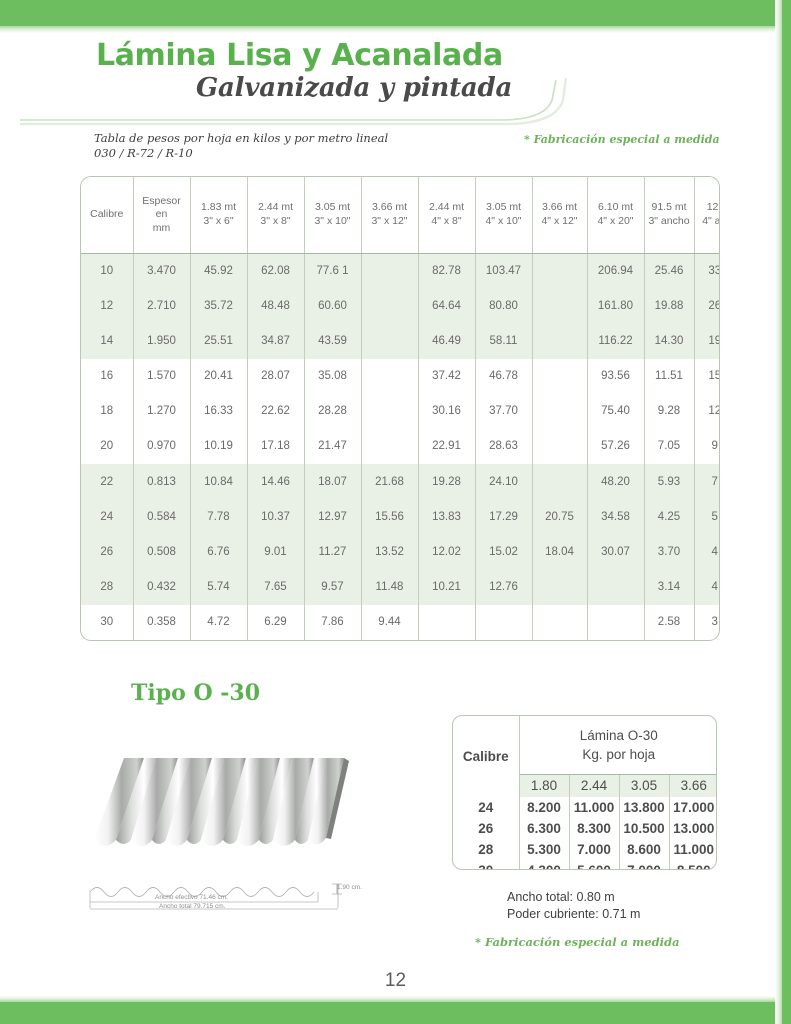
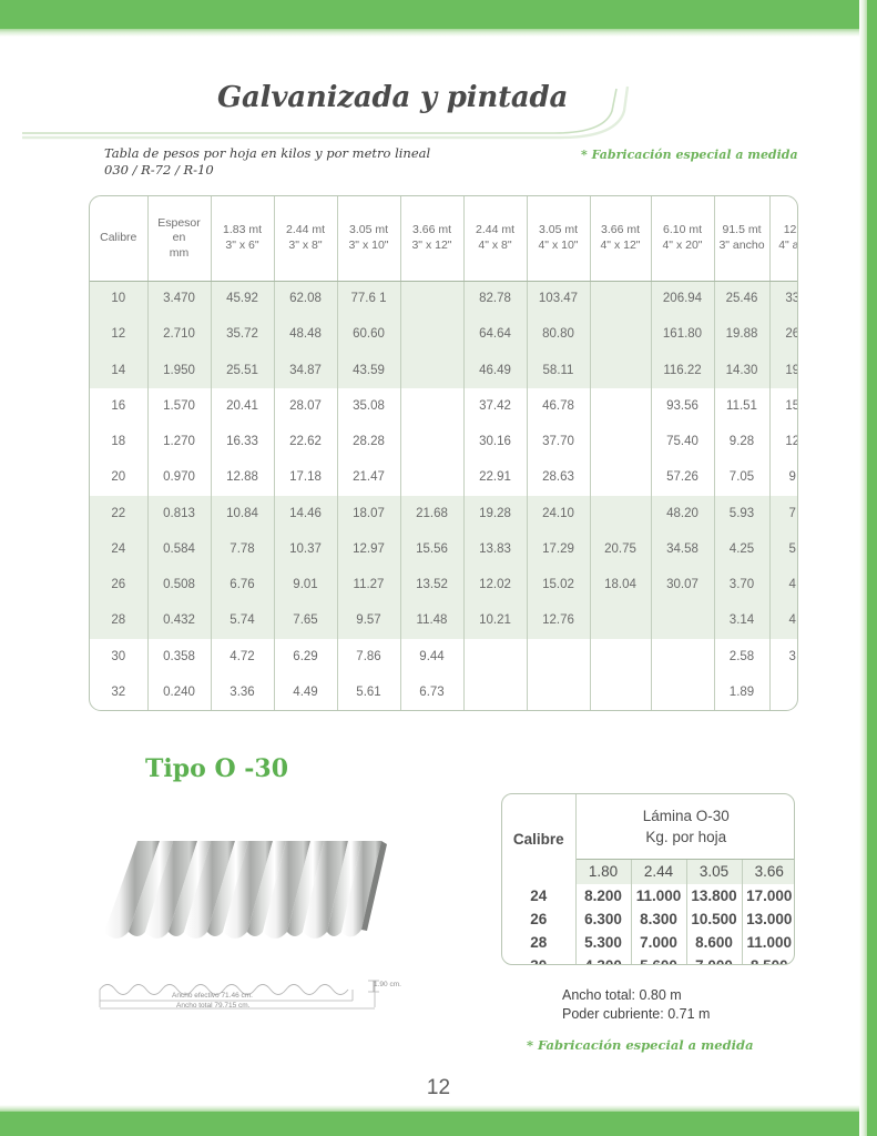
- Lámina Lisa y Acanalada
  Galvanizada y pintada
  Tabla de pesos por hoja en kilos y por metro lineal
  030 / R-72 / R-10
  * Fabricación especial a medida
  Calibre	Espesorenmm	1.83 mt3" x 6"	2.44 mt3" x 8"	3.05 mt3" x 10"	3.66 mt3" x 12"	2.44 mt4" x 8"	3.05 mt4" x 10"	3.66 mt4" x 12"	6.10 mt4" x 20"	91.5 mt3" ancho	124" a
  10	3.470	45.92	62.08	77.6 1		82.78	103.47		206.94	25.46	33
  12	2.710	35.72	48.48	60.60		64.64	80.80		161.80	19.88	26
  14	1.950	25.51	34.87	43.59		46.49	58.11		116.22	14.30	19
  16	1.570	20.41	28.07	35.08		37.42	46.78		93.56	11.51	15
  18	1.270	16.33	22.62	28.28		30.16	37.70		75.40	9.28	12
- 20	0.970	10.19	17.18	21.47		22.91	28.63		57.26	7.05	9
+ 20	0.970	12.88	17.18	21.47		22.91	28.63		57.26	7.05	9
  22	0.813	10.84	14.46	18.07	21.68	19.28	24.10		48.20	5.93	7
  24	0.584	7.78	10.37	12.97	15.56	13.83	17.29	20.75	34.58	4.25	5
  26	0.508	6.76	9.01	11.27	13.52	12.02	15.02	18.04	30.07	3.70	4
  28	0.432	5.74	7.65	9.57	11.48	10.21	12.76			3.14	4
  30	0.358	4.72	6.29	7.86	9.44					2.58	3
+ 32	0.240	3.36	4.49	5.61	6.73					1.89
  Tipo O -30
  Calibre	Lámina O-30 Kg. por hoja
  1.80	2.44	3.05	3.66
  24	8.200	11.000	13.800	17.000
  26	6.300	8.300	10.500	13.000
  28	5.300	7.000	8.600	11.000
  Ancho total: 0.80 m
  Poder cubriente: 0.71 m
  * Fabricación especial a medida
  12
